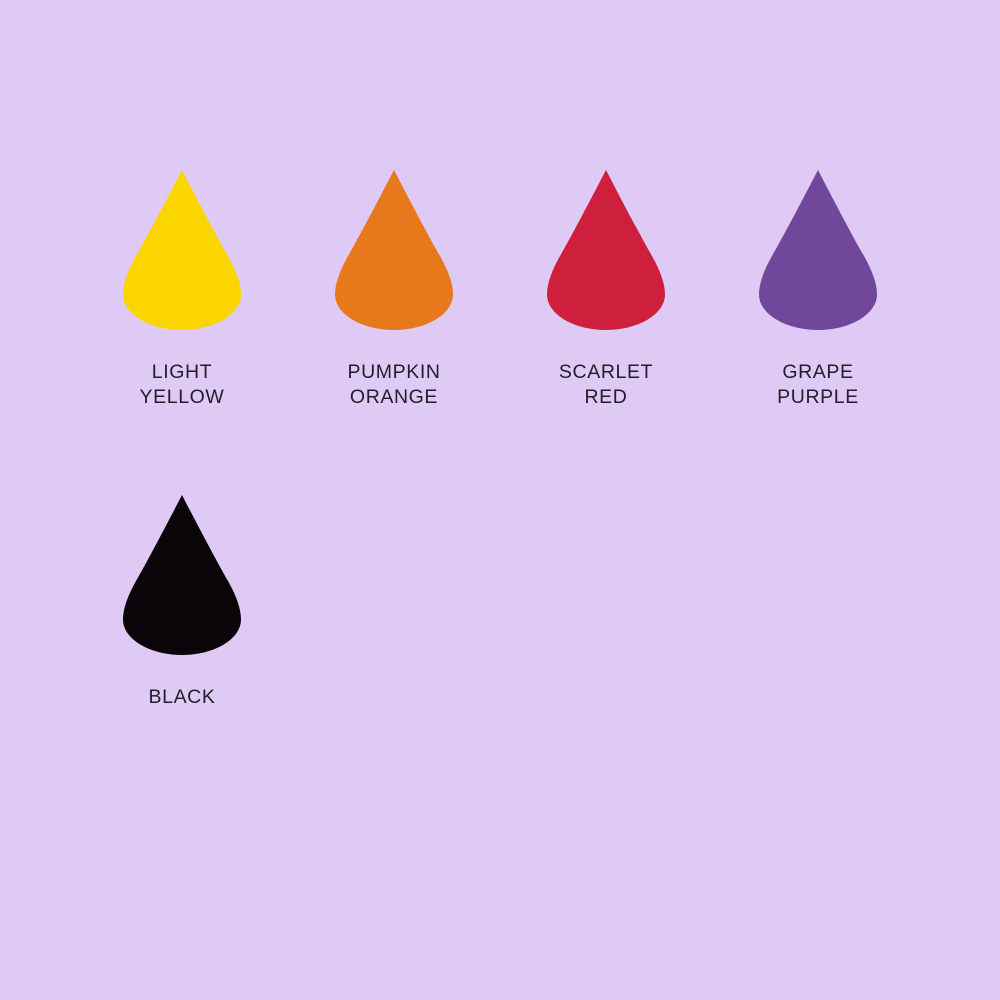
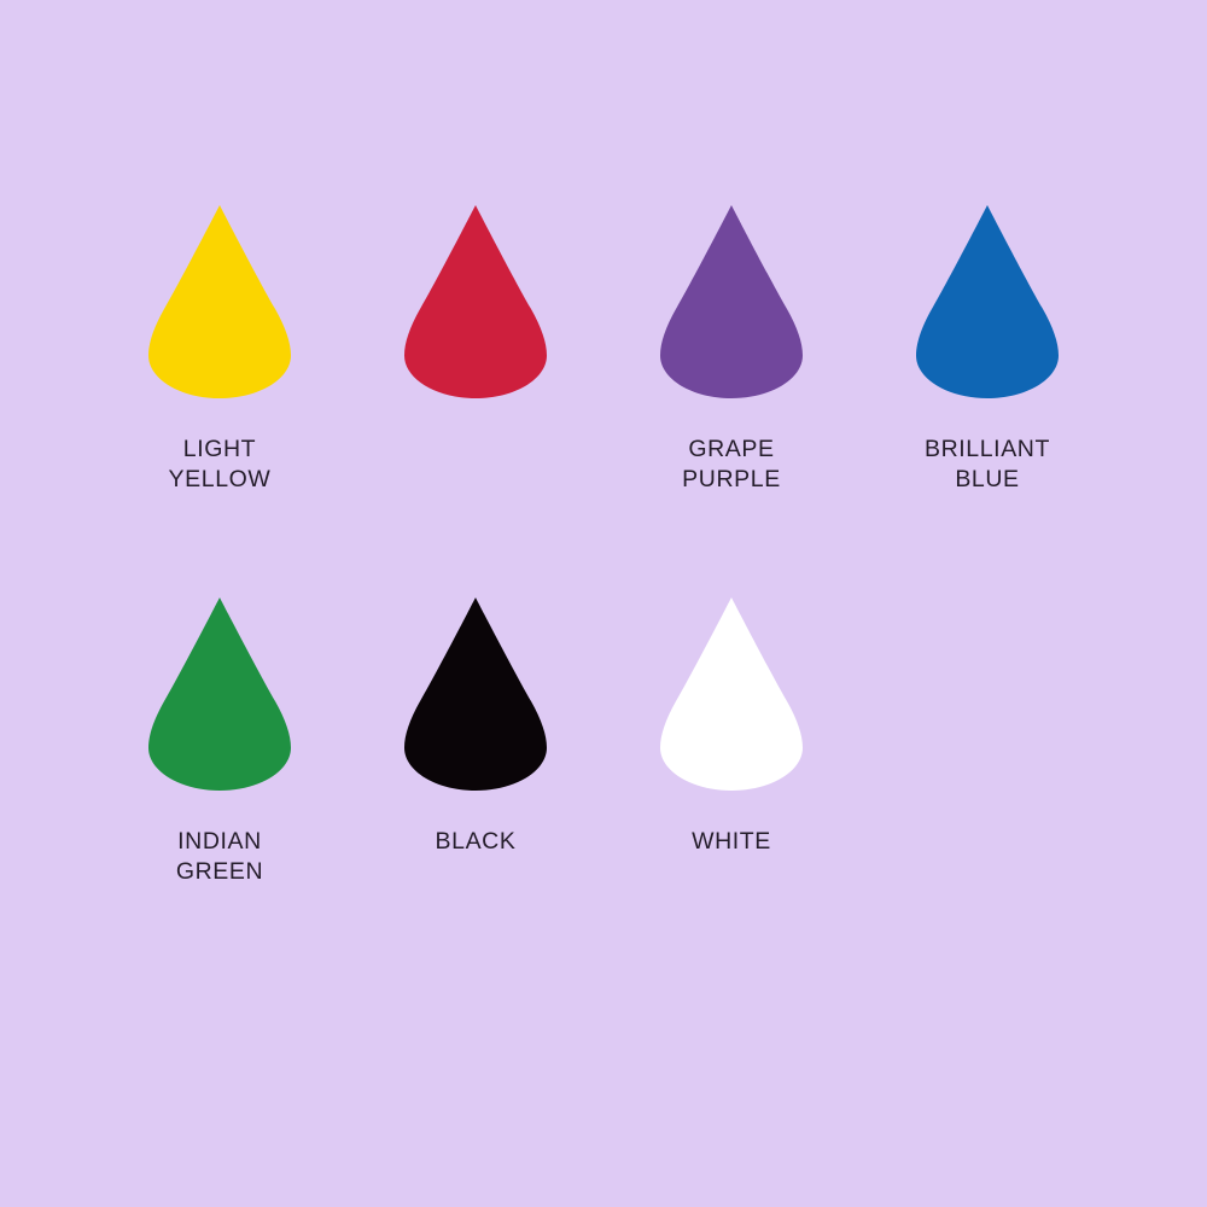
  LIGHT
  YELLOW
- PUMPKIN
- ORANGE
- SCARLET
- RED
  GRAPE
  PURPLE
+ BRILLIANT
+ BLUE
+ INDIAN
+ GREEN
  BLACK
+ WHITE
